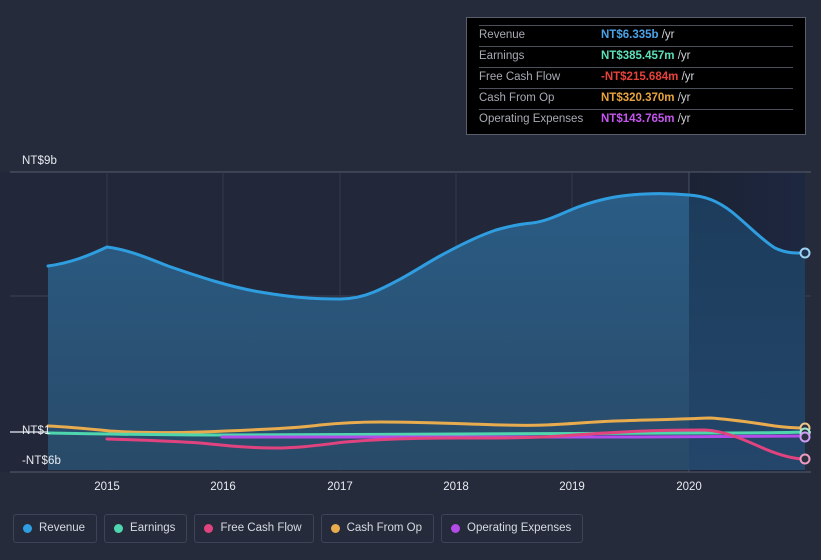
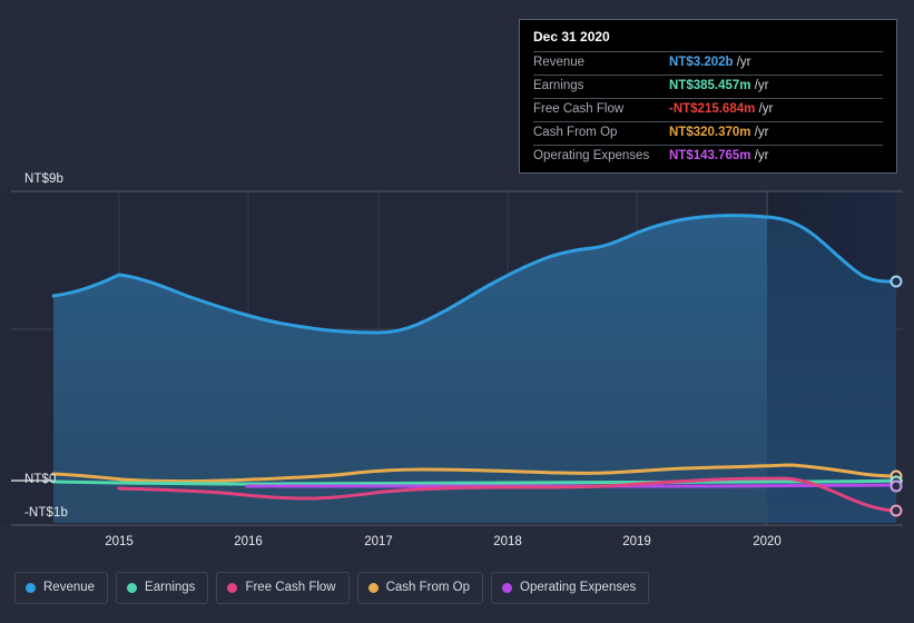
  NT$9b
- NT$1
+ NT$0
- -NT$6b
+ -NT$1b
  2015
  2016
  2017
  2018
  2019
  2020
+ Dec 31 2020
  Revenue
- NT$6.335b
+ NT$3.202b
  /yr
  Earnings
  NT$385.457m
  /yr
  Free Cash Flow
  -NT$215.684m
  /yr
  Cash From Op
  NT$320.370m
  /yr
  Operating Expenses
  NT$143.765m
  /yr
  Revenue
  Earnings
  Free Cash Flow
  Cash From Op
  Operating Expenses
